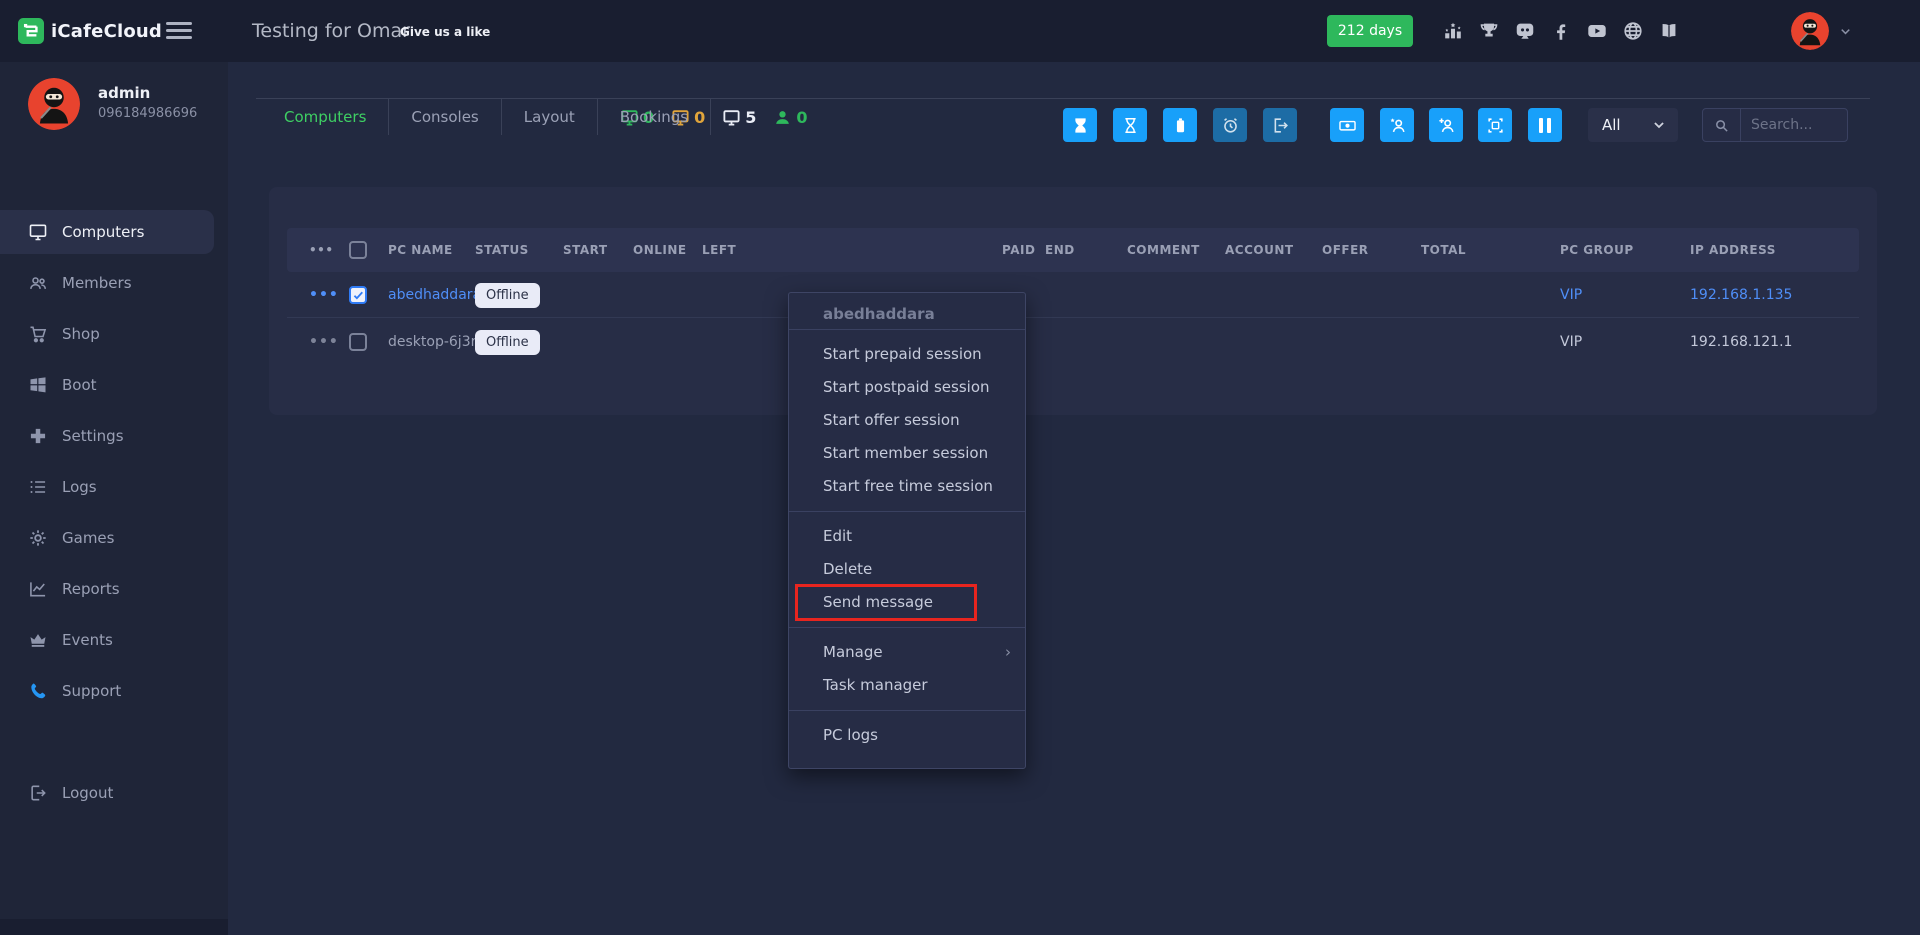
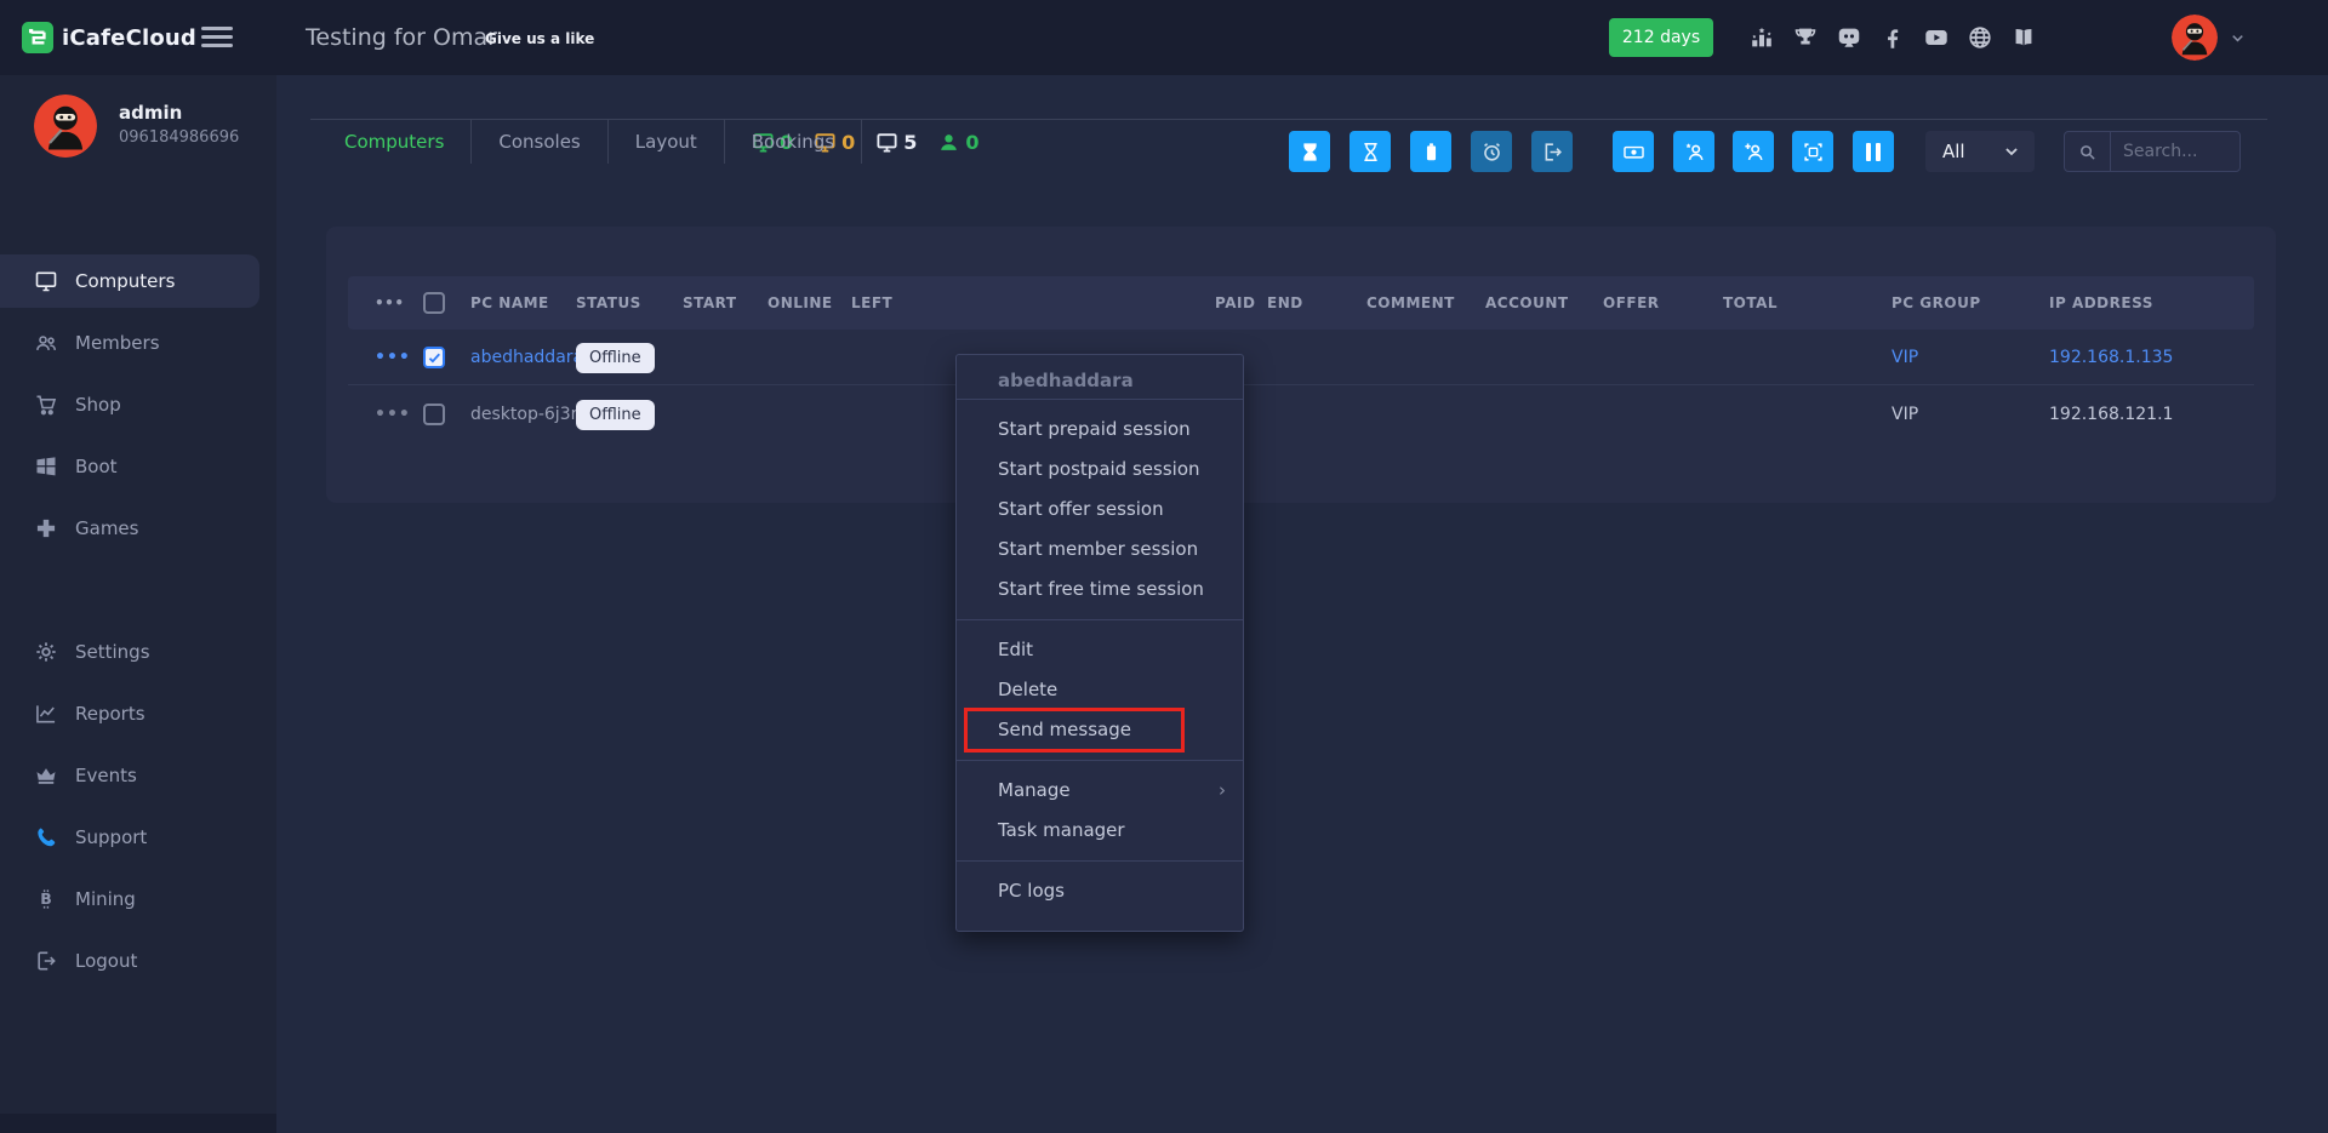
  iCafeCloud
  Testing for Omar
  Give us a like
  212 days
  admin
  096184986696
  Computers
  Members
  Shop
  Boot
- Settings
+ Games
- Logs
- Games
+ Settings
  Reports
  Events
  Support
+ B
+ Mining
  Logout
  Computers
  Consoles
  Layout
  Bookings
  0
  0
  5
  0
  All
  Search...
  •••
  PC NAME
  STATUS
  START
  ONLINE
  LEFT
  PAID
  END
  COMMENT
  ACCOUNT
  OFFER
  TOTAL
  PC GROUP
  IP ADDRESS
  •••
  abedhaddar
  Offline
  VIP
  192.168.1.135
  •••
  desktop-6j3r
  Offline
  VIP
  192.168.121.1
  abedhaddara
  Start prepaid session
  Start postpaid session
  Start offer session
  Start member session
  Start free time session
  Edit
  Delete
  Send message
  Manage
  ›
  Task manager
  PC logs
